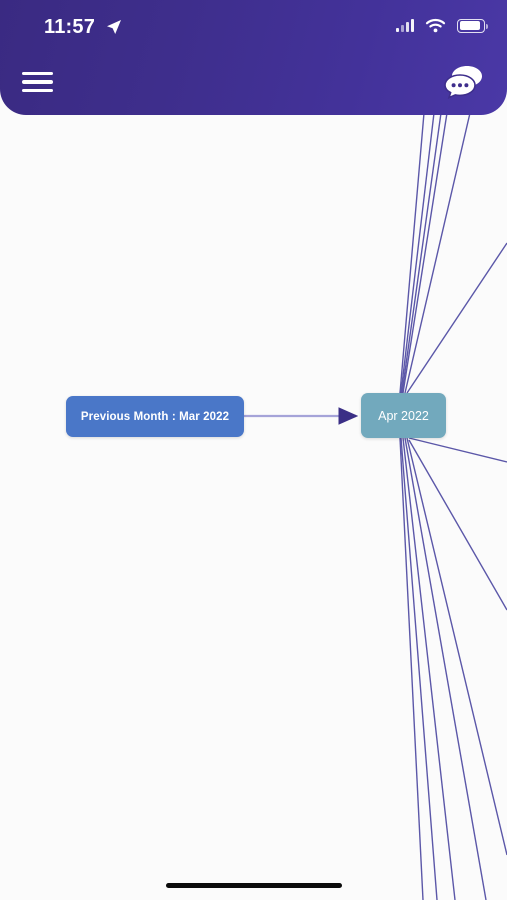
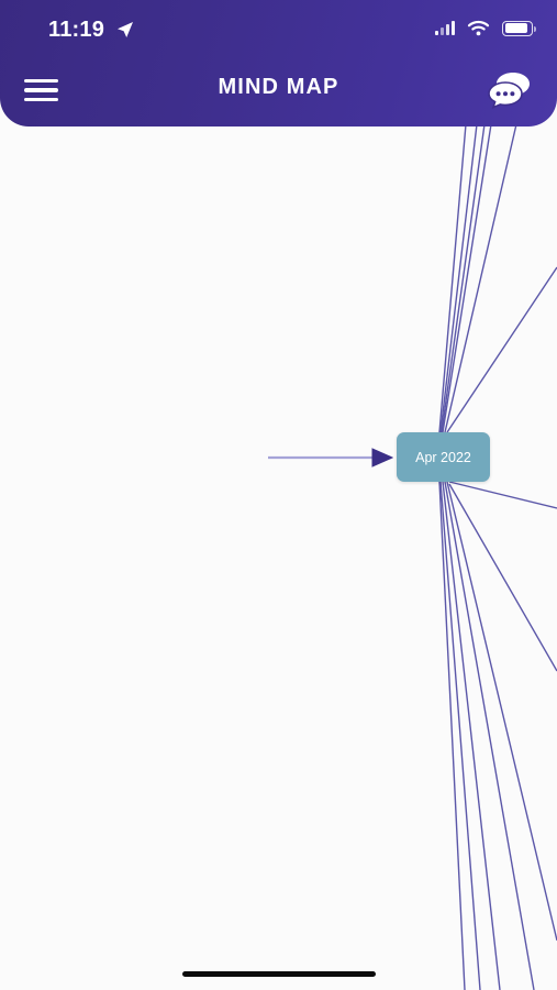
- Previous Month : Mar 2022
  Apr 2022
- 11:57
+ 11:19
+ MIND MAP
